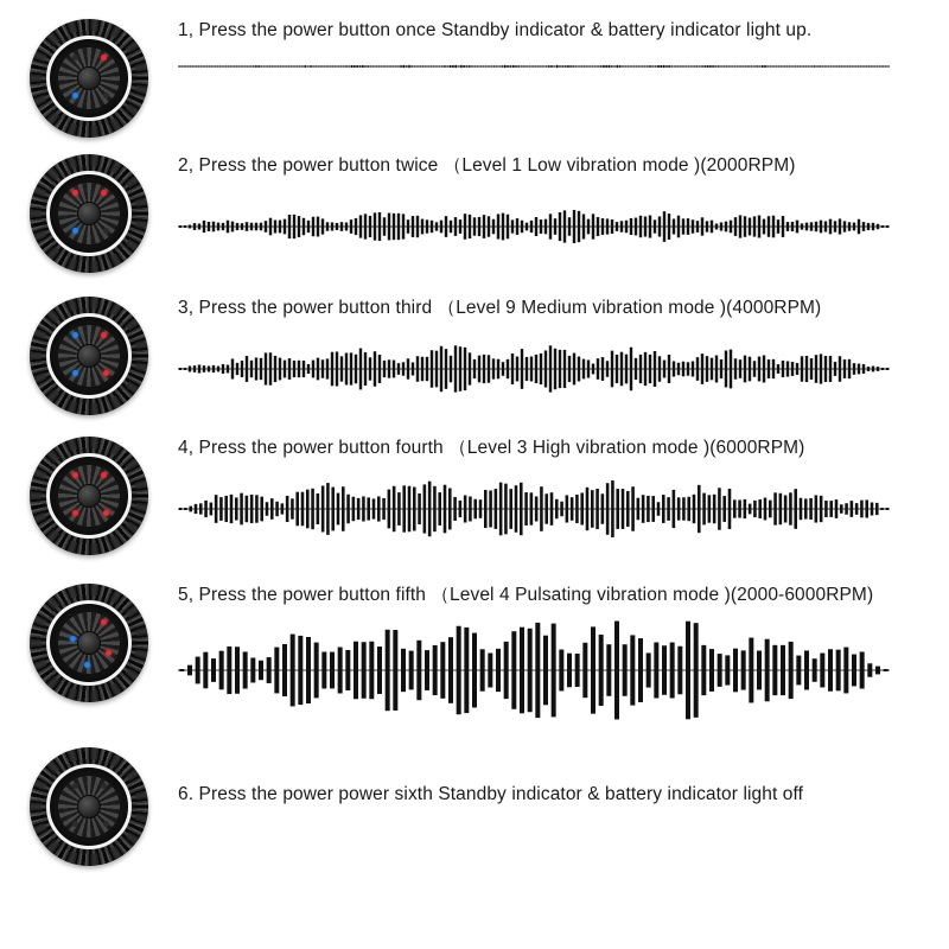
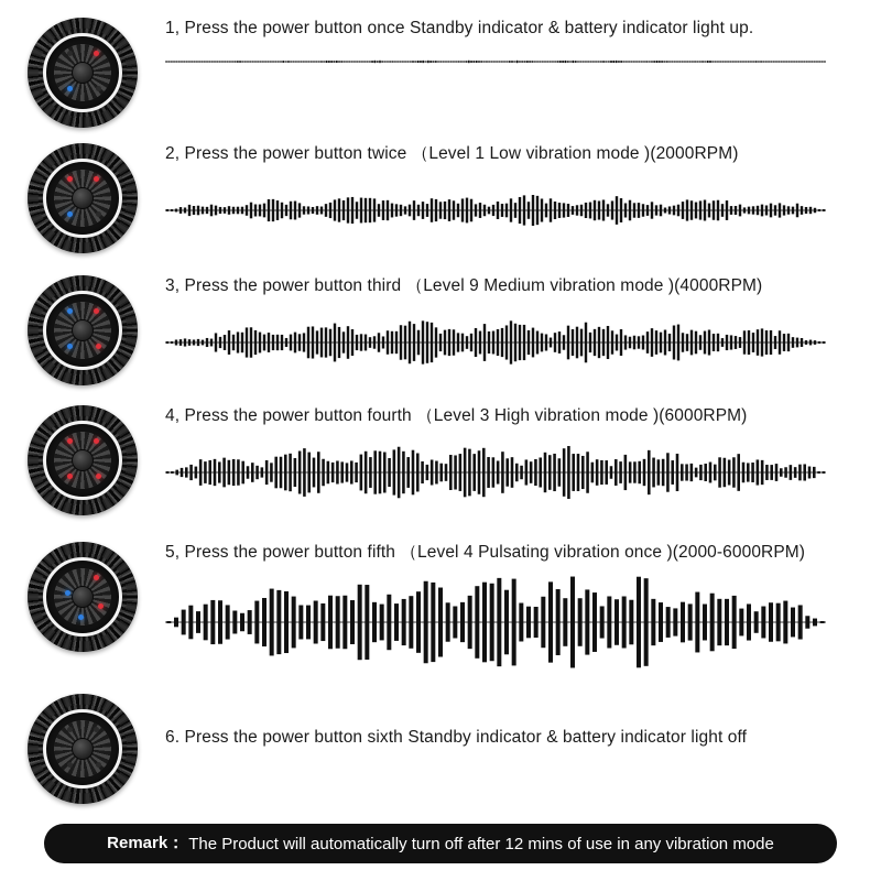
  1, Press the power button once Standby indicator & battery indicator light up.
  2, Press the power button twice （Level 1 Low vibration mode )(2000RPM)
  3, Press the power button third （Level 9 Medium vibration mode )(4000RPM)
  4, Press the power button fourth （Level 3 High vibration mode )(6000RPM)
- 5, Press the power button fifth （Level 4 Pulsating vibration mode )(2000-6000RPM)
+ 5, Press the power button fifth （Level 4 Pulsating vibration once )(2000-6000RPM)
- 6. Press the power power sixth Standby indicator & battery indicator light off
+ 6. Press the power button sixth Standby indicator & battery indicator light off
+ Remark：
+ The Product will automatically turn off after 12 mins of use in any vibration mode
